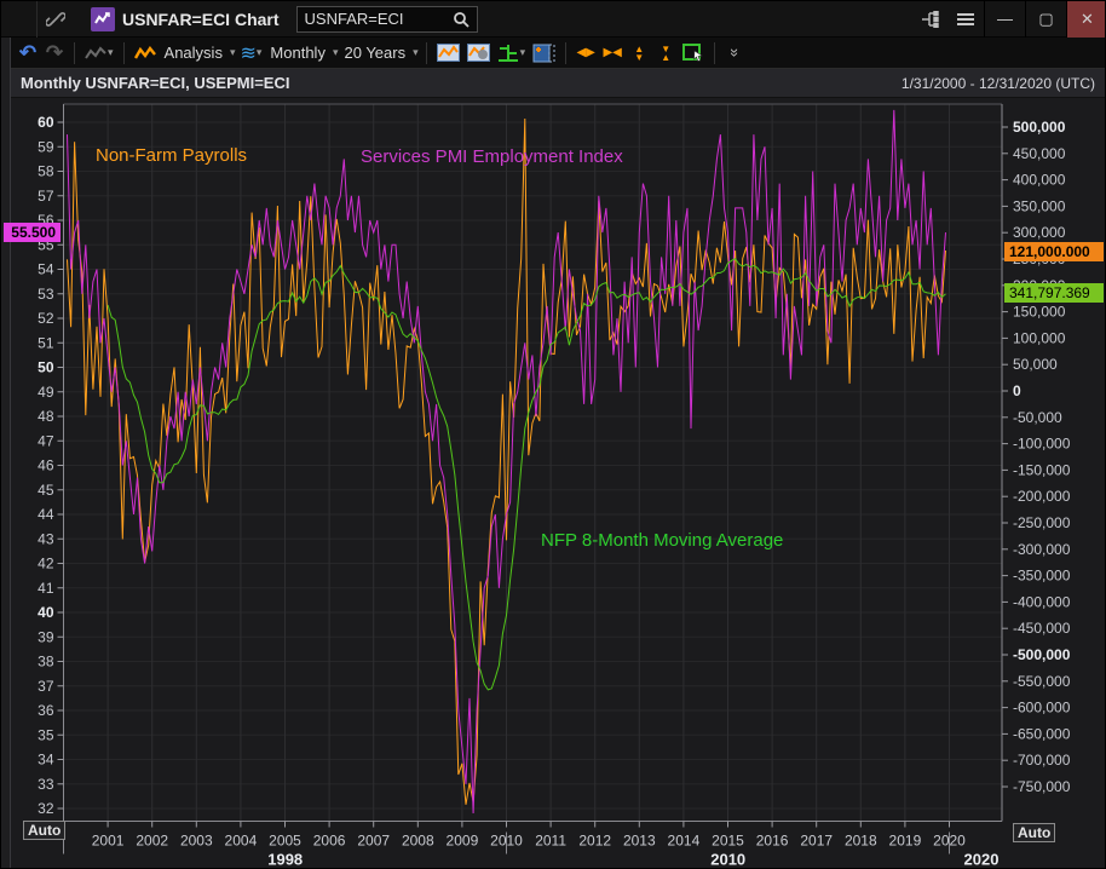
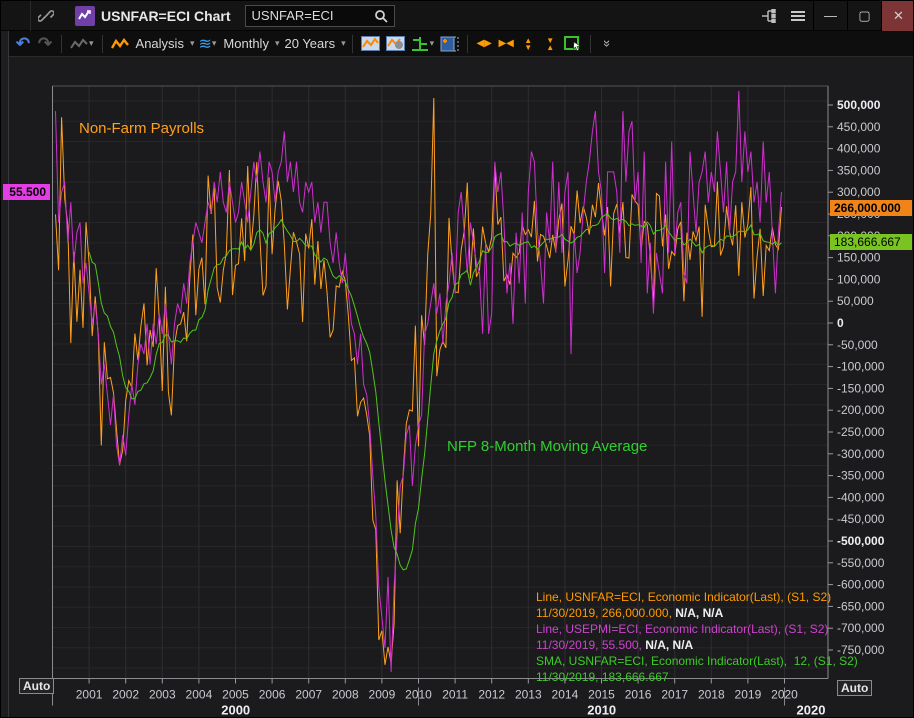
  USNFAR=ECI Chart
  USNFAR=ECI
  —
  ▢
  ✕
  ↶
  ↷
  ▾
  Analysis
  ▾
  ≋
  ▾
  Monthly
  ▾
  20 Years
  ▾
  ▾
  ◀▶
  ▶◀
  ▲
  ▼
  ▼
  ▲
- Monthly USNFAR=ECI, USEPMI=ECI
- 1/31/2000 - 12/31/2020 (UTC)
- 32
- 33
- 34
- 35
- 36
- 37
- 38
- 39
- 40
- 41
- 42
- 43
- 44
- 45
- 46
- 47
- 48
- 49
- 50
- 51
- 52
- 53
- 54
- 55
- 56
- 57
- 58
- 59
- 60
  500,000
  450,000
  400,000
  350,000
  300,000
  150,000
  100,000
  50,000
  0
  -50,000
  -100,000
  -150,000
  -200,000
  -250,000
  -300,000
  -350,000
  -400,000
  -450,000
  -500,000
  -550,000
  -600,000
  -650,000
  -700,000
  -750,000
  2001
  2002
  2003
  2004
  2005
  2006
  2007
  2008
  2009
  2010
  2011
  2012
  2013
  2014
  2015
  2016
  2017
  2018
  2019
  2020
- 1998
+ 2000
  2010
  2020
  Non-Farm Payrolls
- Services PMI Employment Index
  NFP 8-Month Moving Average
  55.500
- 121,000.000
+ 266,000.000
- 341,797.369
+ 183,666.667
+ Line, USNFAR=ECI, Economic Indicator(Last), (S1, S2)
+ 11/30/2019, 266,000.000, N/A, N/A
+ Line, USEPMI=ECI, Economic Indicator(Last), (S1, S2)
+ 11/30/2019, 55.500, N/A, N/A
+ SMA, USNFAR=ECI, Economic Indicator(Last), 12, (S1, S2)
+ 11/30/2019, 183,666.667
  Auto
  Auto
